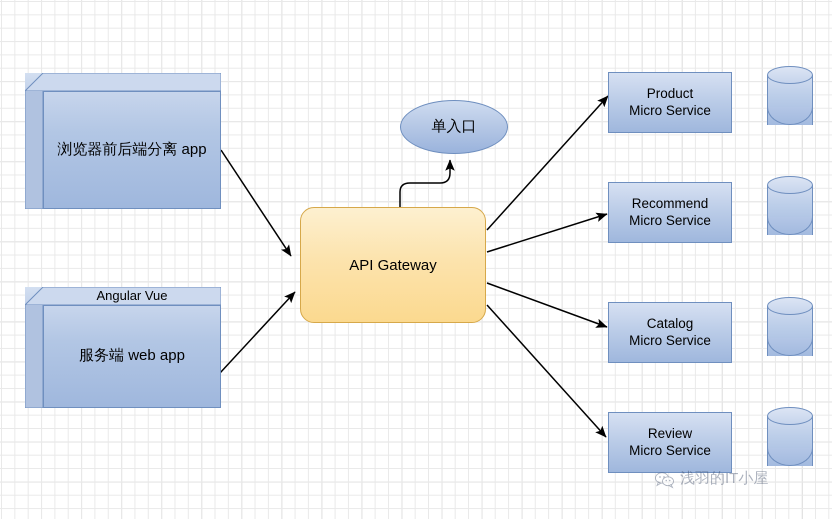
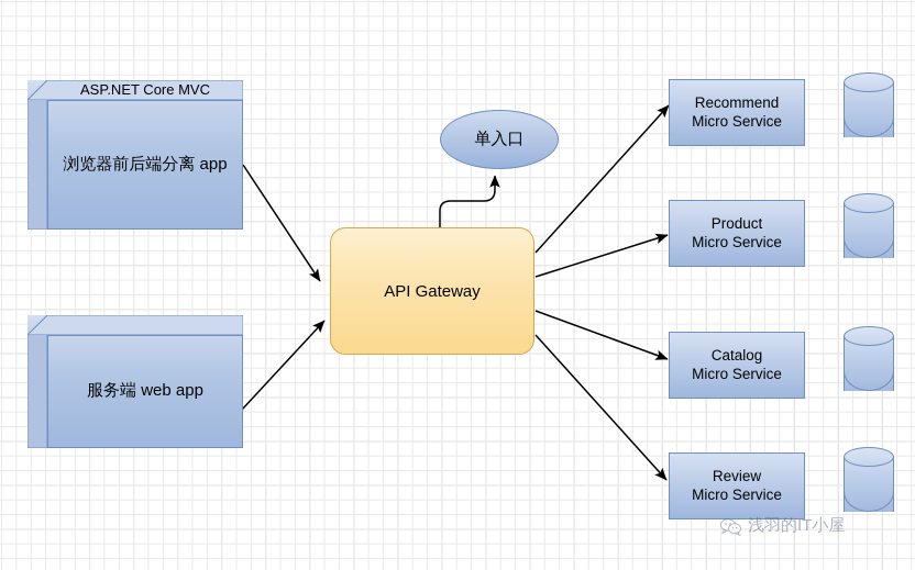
+ ASP.NET Core MVC
  浏览器前后端分离 app
- Angular Vue
  服务端 web app
  单入口
  API Gateway
- Product
+ Recommend
  Micro Service
- Recommend
+ Product
  Micro Service
  Catalog
  Micro Service
  Review
  Micro Service
  浅羽的IT小屋
